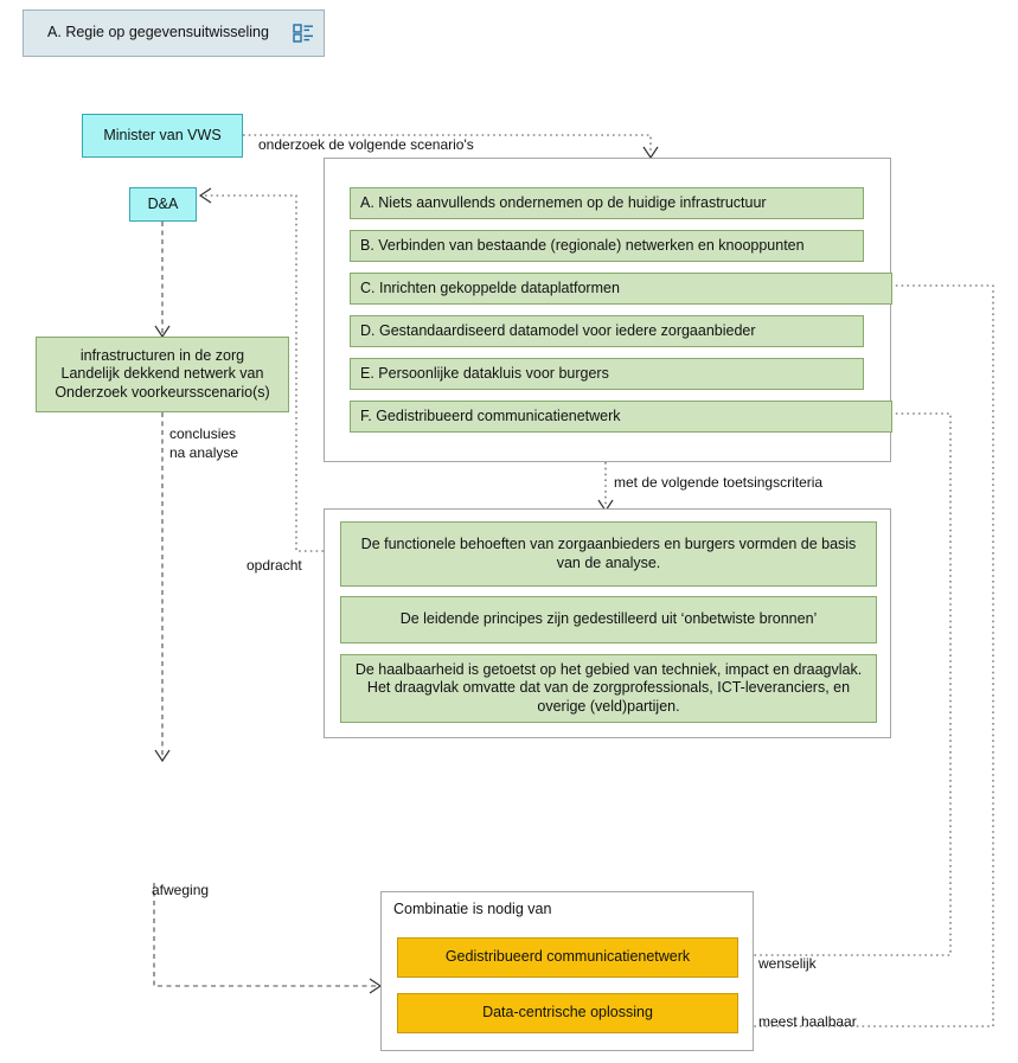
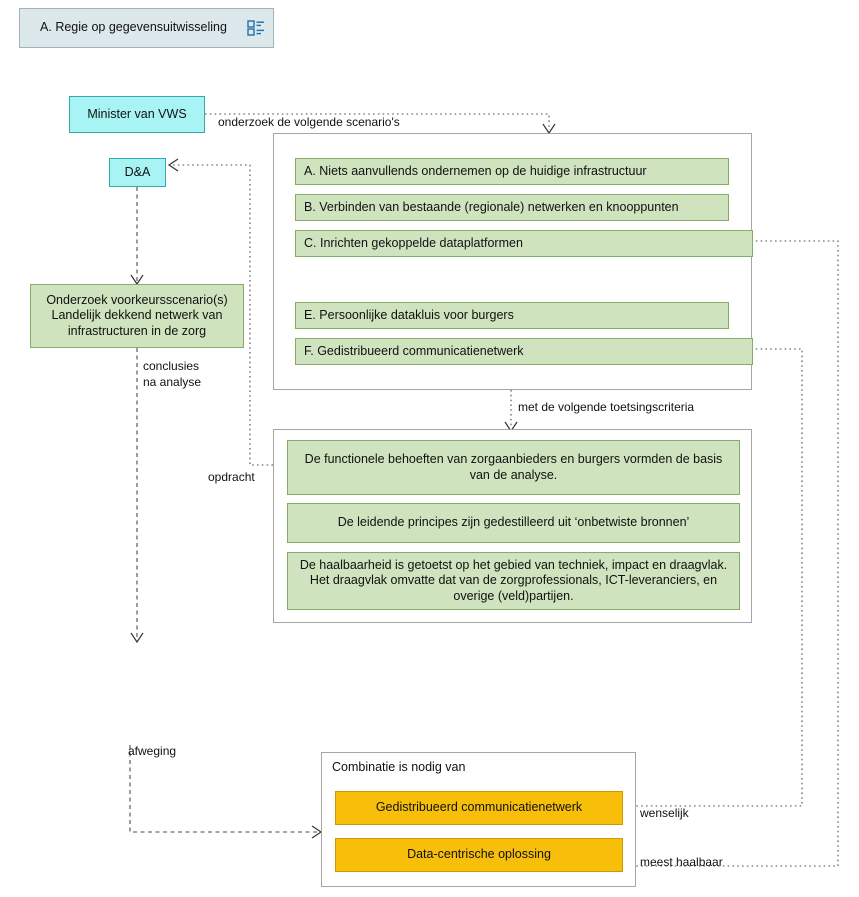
  A. Regie op gegevensuitwisseling
  Minister van VWS
  D&A
- infrastructuren in de zorg
+ Onderzoek voorkeursscenario(s)
  Landelijk dekkend netwerk van
- Onderzoek voorkeursscenario(s)
+ infrastructuren in de zorg
  A. Niets aanvullends ondernemen op de huidige infrastructuur
  B. Verbinden van bestaande (regionale) netwerken en knooppunten
  C. Inrichten gekoppelde dataplatformen
- D. Gestandaardiseerd datamodel voor iedere zorgaanbieder
  E. Persoonlijke datakluis voor burgers
  F. Gedistribueerd communicatienetwerk
  De functionele behoeften van zorgaanbieders en burgers vormden de basis van de analyse.
  De leidende principes zijn gedestilleerd uit ‘onbetwiste bronnen’
  De haalbaarheid is getoetst op het gebied van techniek, impact en draagvlak. Het draagvlak omvatte dat van de zorgprofessionals, ICT-leveranciers, en overige (veld)partijen.
  Combinatie is nodig van
  Gedistribueerd communicatienetwerk
  Data-centrische oplossing
  onderzoek de volgende scenario's
  conclusies
  na analyse
  met de volgende toetsingscriteria
  opdracht
  afweging
  wenselijk
  meest haalbaar
